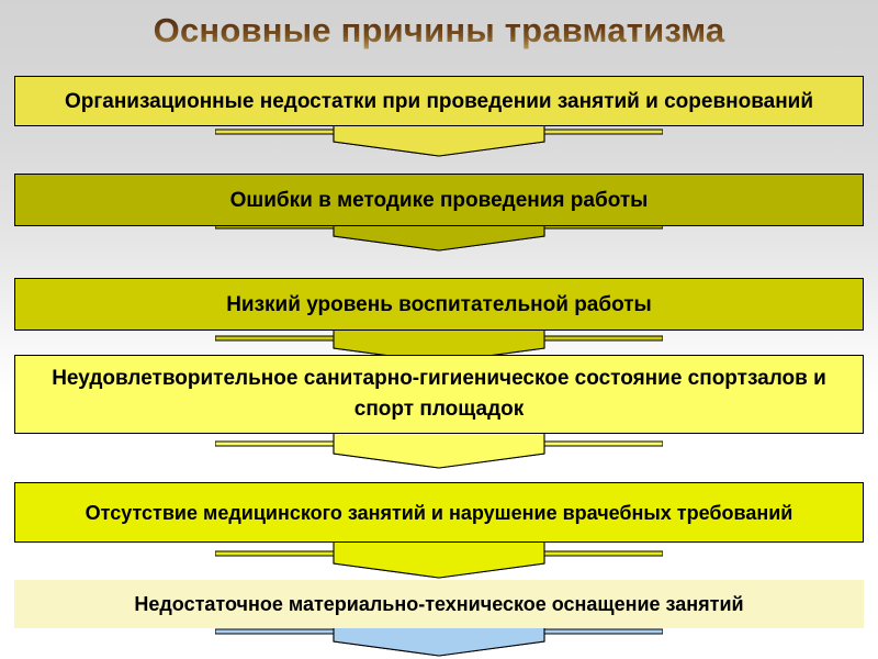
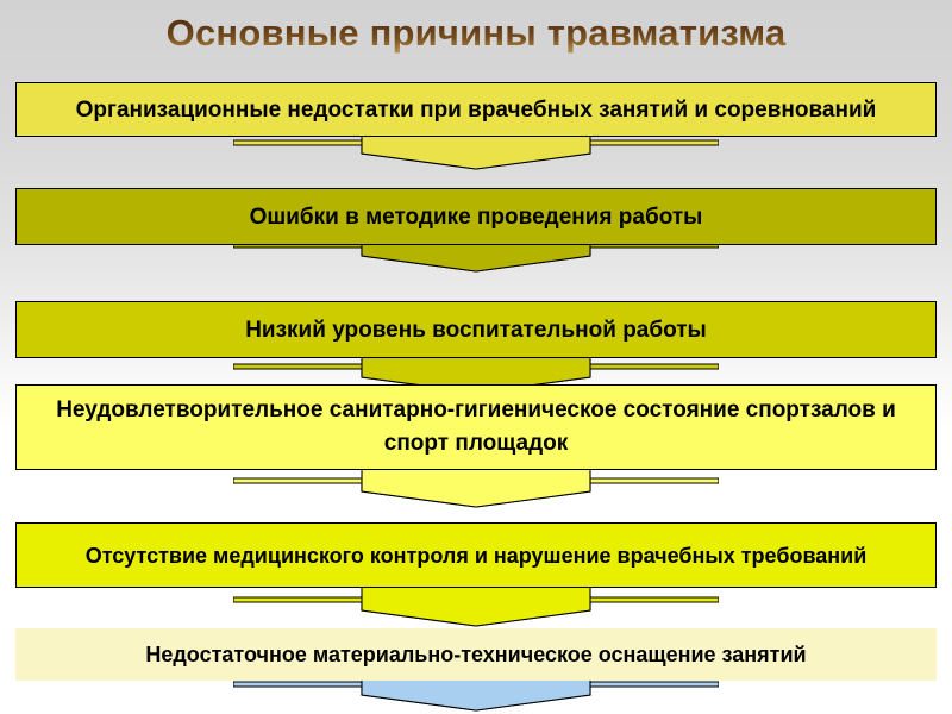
  Основные причины травматизма
- Организационные недостатки при проведении занятий и соревнований
+ Организационные недостатки при врачебных занятий и соревнований
  Ошибки в методике проведения работы
  Низкий уровень воспитательной работы
  Неудовлетворительное санитарно-гигиеническое состояние спортзалов и спорт площадок
- Отсутствие медицинского занятий и нарушение врачебных требований
+ Отсутствие медицинского контроля и нарушение врачебных требований
  Недостаточное материально-техническое оснащение занятий
